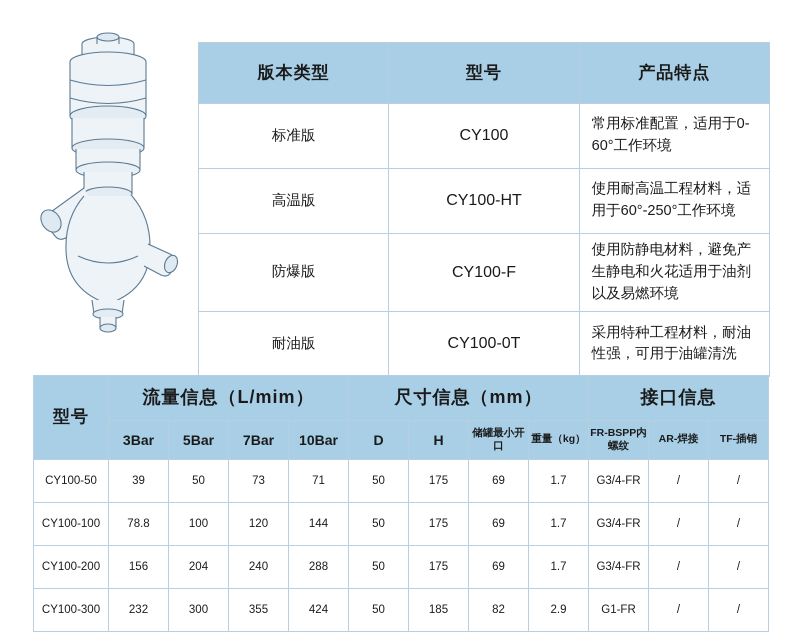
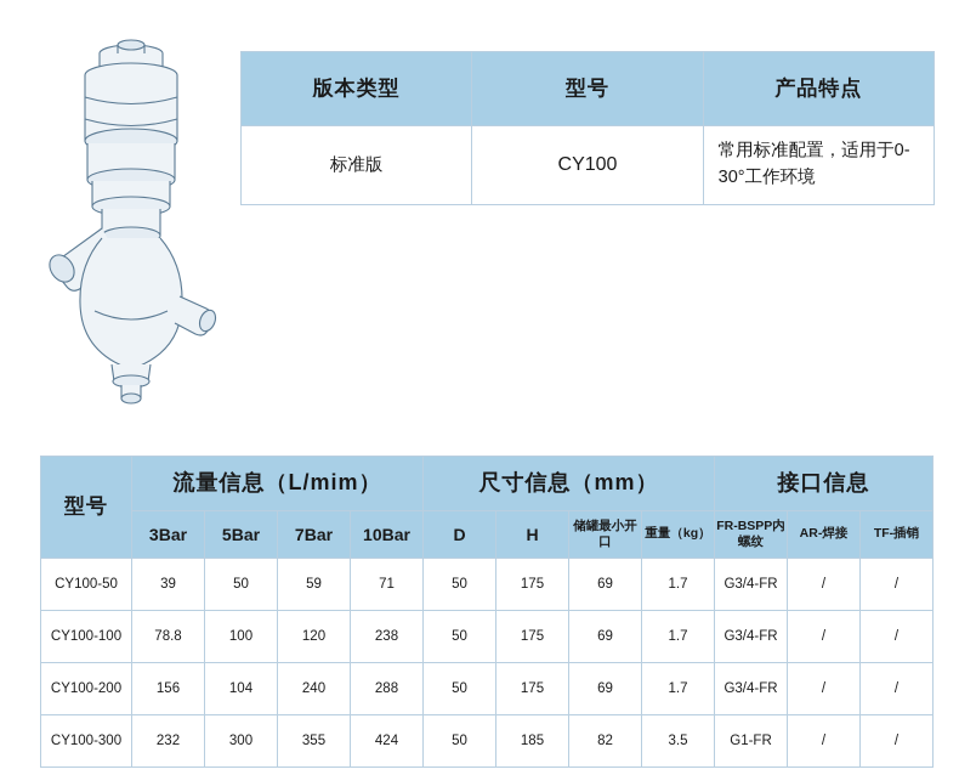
  版本类型	型号	产品特点
- 标准版	CY100	常用标准配置，适用于0-60°工作环境
+ 标准版	CY100	常用标准配置，适用于0-30°工作环境
- 高温版	CY100-HT	使用耐高温工程材料，适用于60°-250°工作环境
- 防爆版	CY100-F	使用防静电材料，避免产生静电和火花适用于油剂以及易燃环境
- 耐油版	CY100-0T	采用特种工程材料，耐油性强，可用于油罐清洗
  型号	流量信息（L/mim）	尺寸信息（mm）	接口信息
  3Bar	5Bar	7Bar	10Bar	D	H	储罐最小开口	重量（kg）	FR-BSPP内螺纹	AR-焊接	TF-插销
- CY100-50	39	50	73	71	50	175	69	1.7	G3/4-FR	/	/
+ CY100-50	39	50	59	71	50	175	69	1.7	G3/4-FR	/	/
- CY100-100	78.8	100	120	144	50	175	69	1.7	G3/4-FR	/	/
+ CY100-100	78.8	100	120	238	50	175	69	1.7	G3/4-FR	/	/
- CY100-200	156	204	240	288	50	175	69	1.7	G3/4-FR	/	/
+ CY100-200	156	104	240	288	50	175	69	1.7	G3/4-FR	/	/
- CY100-300	232	300	355	424	50	185	82	2.9	G1-FR	/	/
+ CY100-300	232	300	355	424	50	185	82	3.5	G1-FR	/	/
